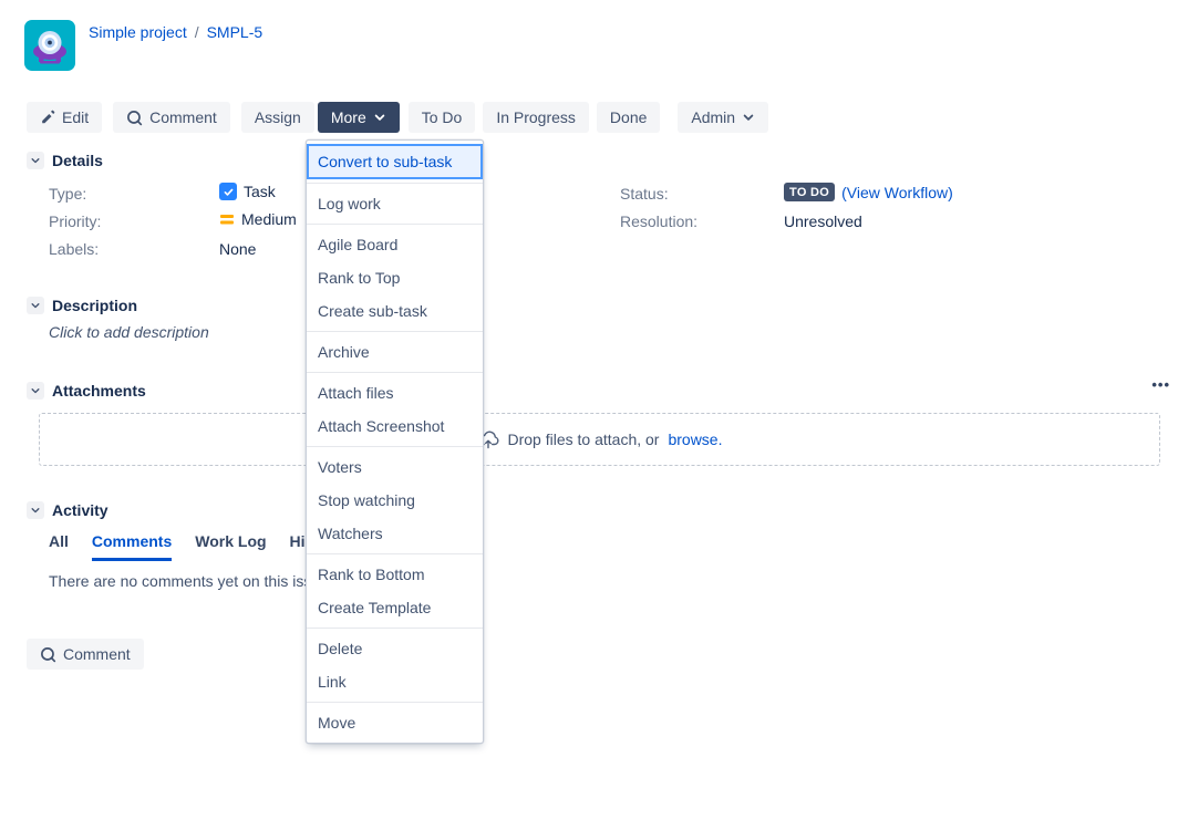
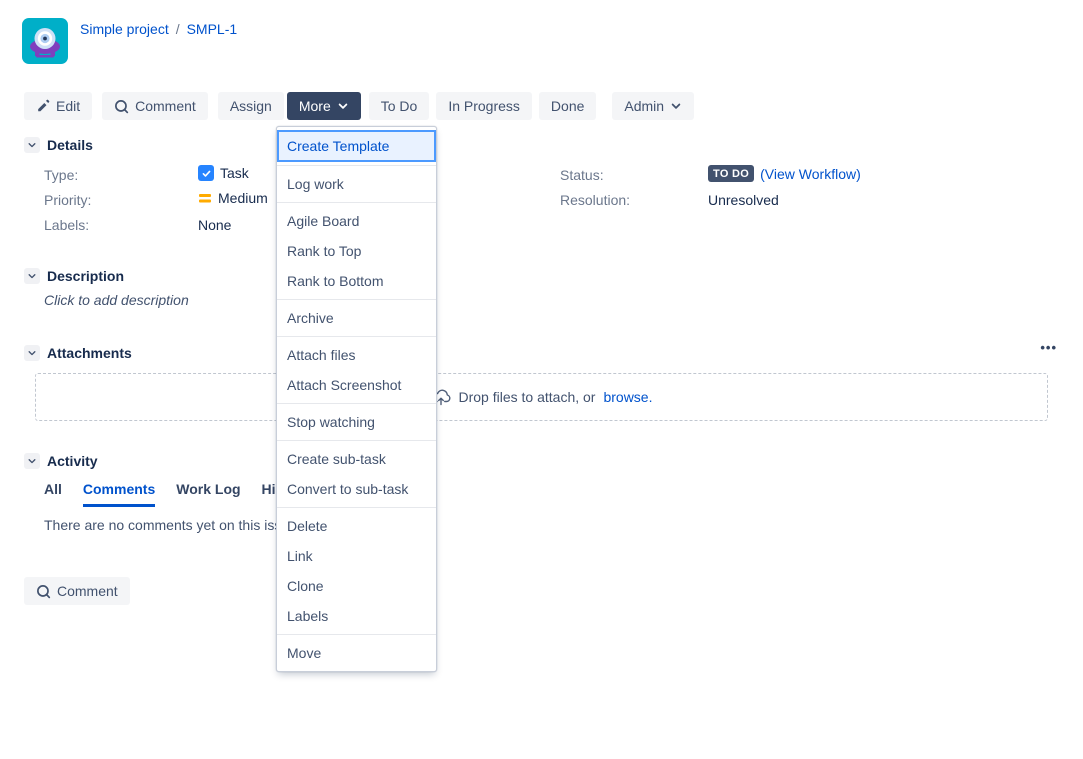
  Simple project
  /
- SMPL-5
+ SMPL-1
  Edit
  Comment
  Assign
  More
  To Do
  In Progress
  Done
  Admin
  Details
  Type:
  Task
  Priority:
  Medium
  Labels:
  None
  Status:
  TO DO
  (View Workflow)
  Resolution:
  Unresolved
  Description
  Click to add description
  Attachments
  •••
  Drop files to attach, or
  browse.
  Activity
  All
  Comments
  Work Log
  There are no comments yet on this is
  Comment
- Convert to sub-task
+ Create Template
  Log work
  Agile Board
  Rank to Top
- Create sub-task
+ Rank to Bottom
  Archive
  Attach files
  Attach Screenshot
- Voters
  Stop watching
- Watchers
- Rank to Bottom
+ Create sub-task
- Create Template
+ Convert to sub-task
  Delete
  Link
+ Clone
+ Labels
  Move
